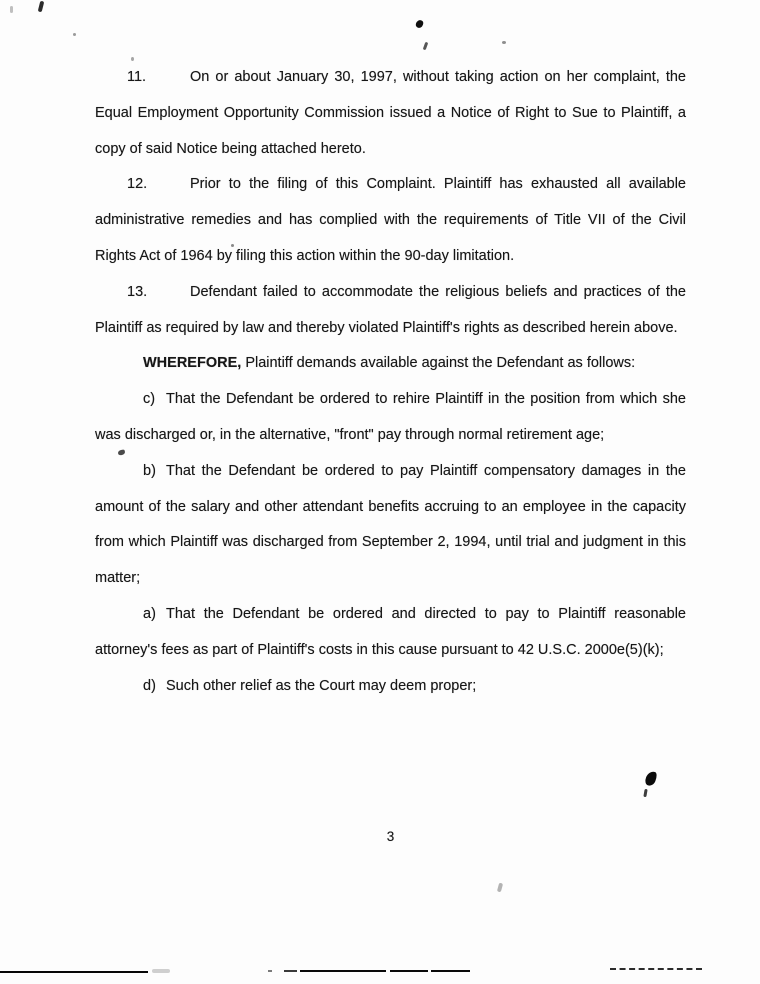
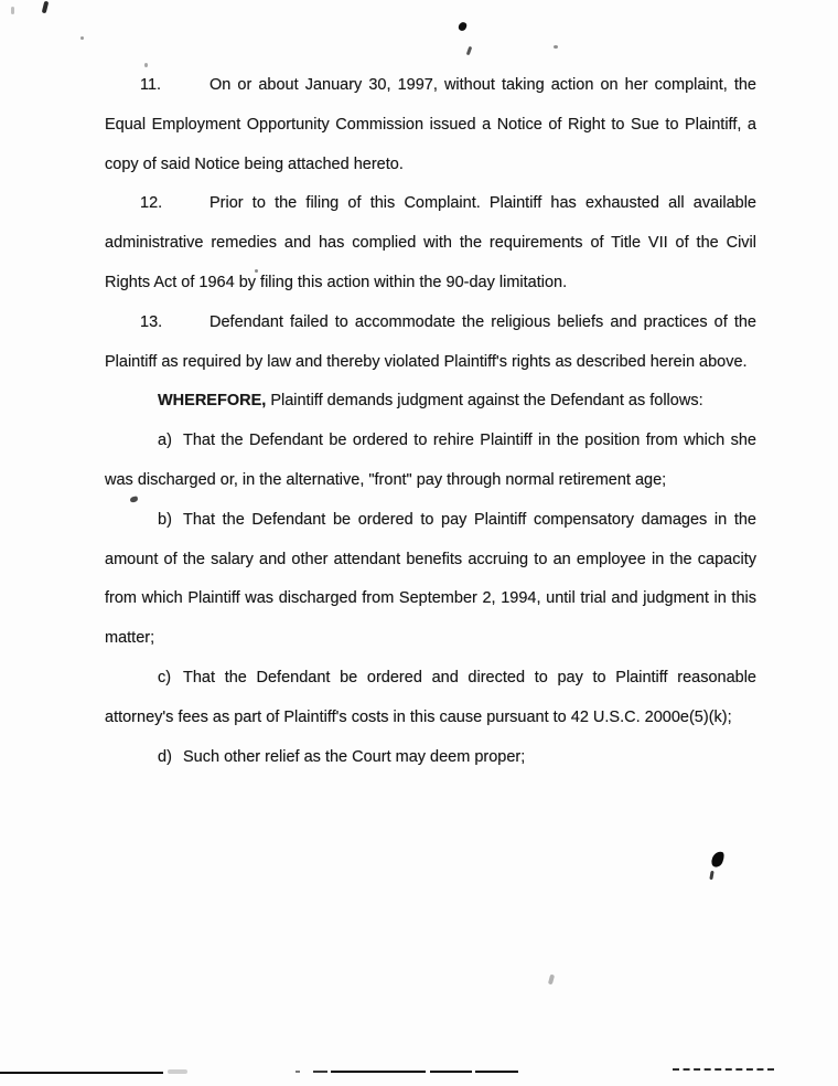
  11. On or about January 30, 1997, without taking action on her complaint, the Equal Employment Opportunity Commission issued a Notice of Right to Sue to Plaintiff, a copy of said Notice being attached hereto.
  12. Prior to the filing of this Complaint. Plaintiff has exhausted all available administrative remedies and has complied with the requirements of Title VII of the Civil Rights Act of 1964 by filing this action within the 90-day limitation.
  13. Defendant failed to accommodate the religious beliefs and practices of the Plaintiff as required by law and thereby violated Plaintiff's rights as described herein above.
- WHEREFORE, Plaintiff demands available against the Defendant as follows:
+ WHEREFORE, Plaintiff demands judgment against the Defendant as follows:
- c) That the Defendant be ordered to rehire Plaintiff in the position from which she was discharged or, in the alternative, "front" pay through normal retirement age;
+ a) That the Defendant be ordered to rehire Plaintiff in the position from which she was discharged or, in the alternative, "front" pay through normal retirement age;
  b) That the Defendant be ordered to pay Plaintiff compensatory damages in the amount of the salary and other attendant benefits accruing to an employee in the capacity from which Plaintiff was discharged from September 2, 1994, until trial and judgment in this matter;
- a) That the Defendant be ordered and directed to pay to Plaintiff reasonable attorney's fees as part of Plaintiff's costs in this cause pursuant to 42 U.S.C. 2000e(5)(k);
+ c) That the Defendant be ordered and directed to pay to Plaintiff reasonable attorney's fees as part of Plaintiff's costs in this cause pursuant to 42 U.S.C. 2000e(5)(k);
  d) Such other relief as the Court may deem proper;
- 3
